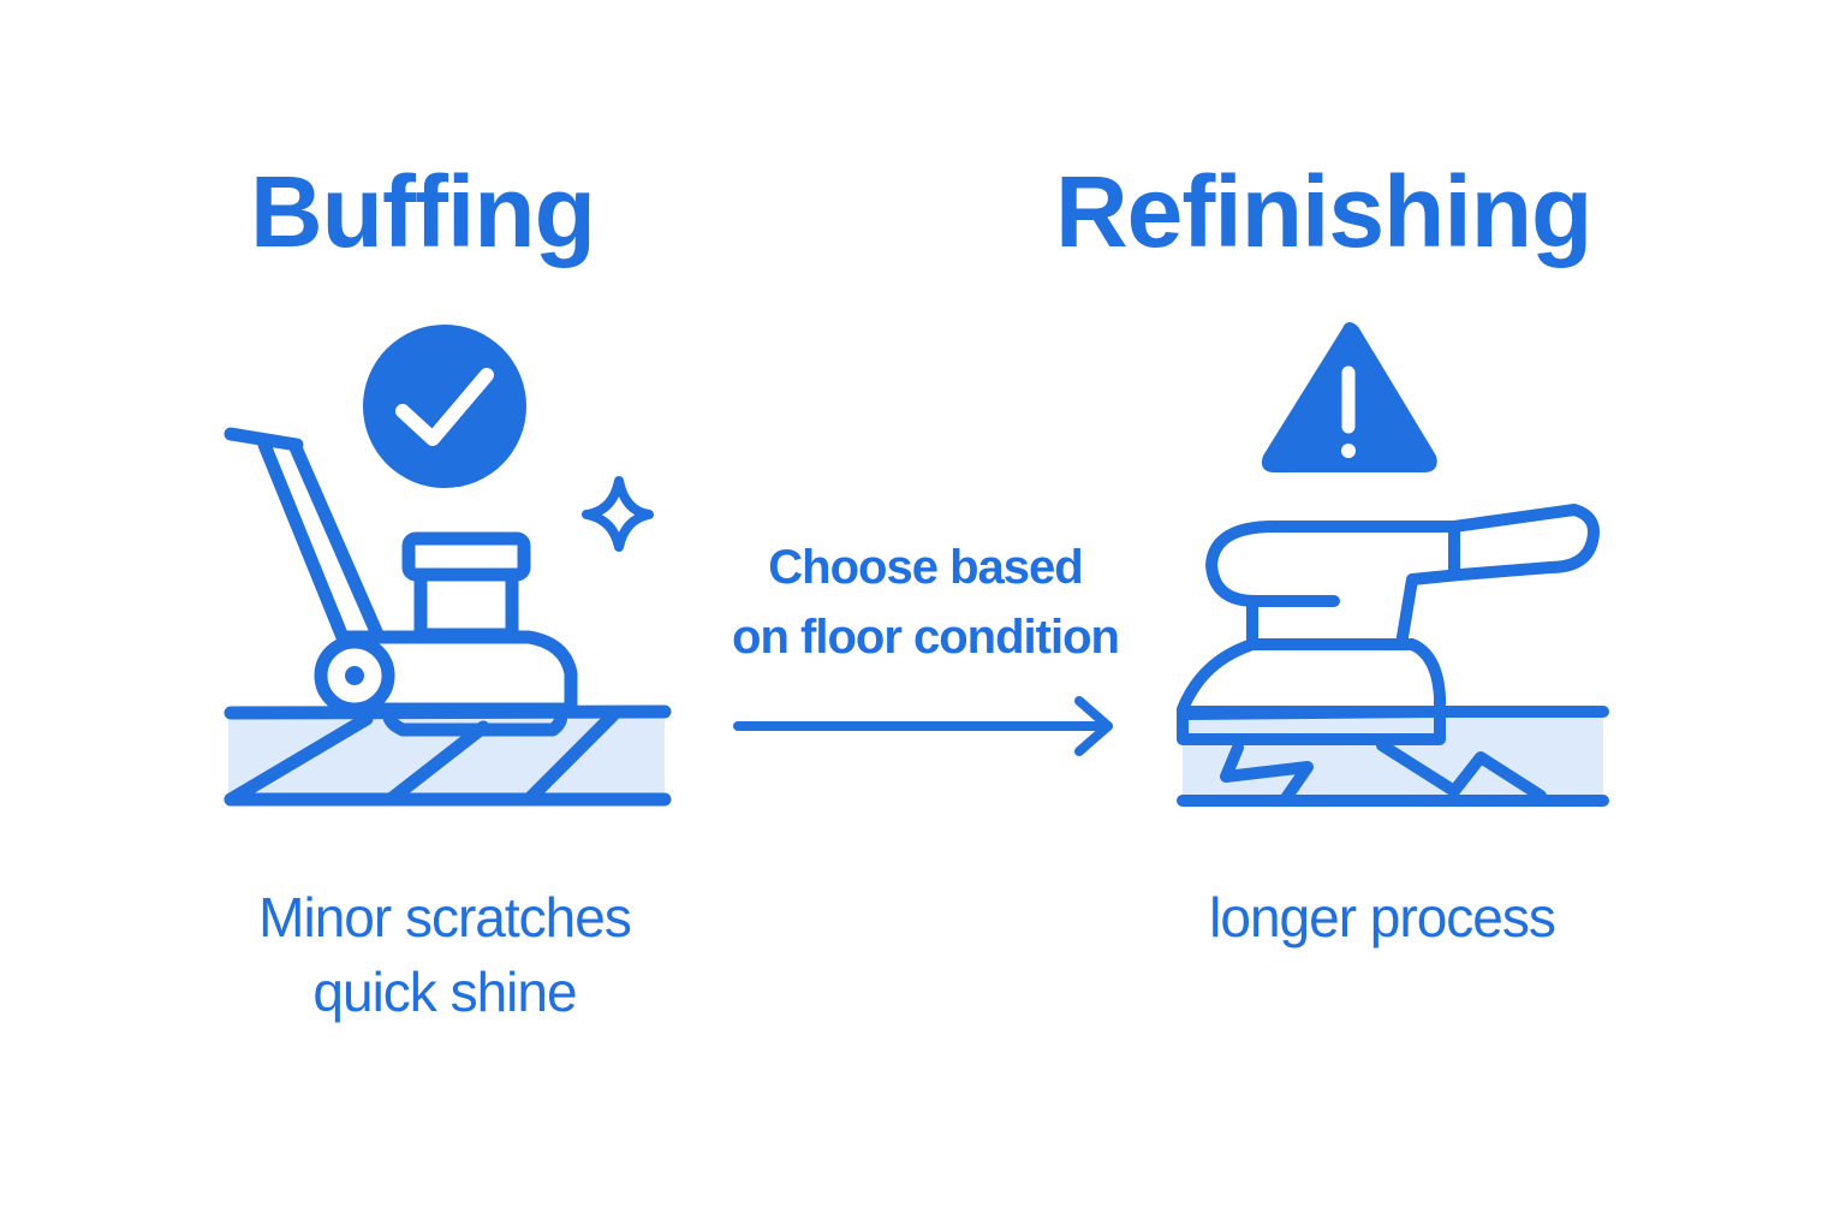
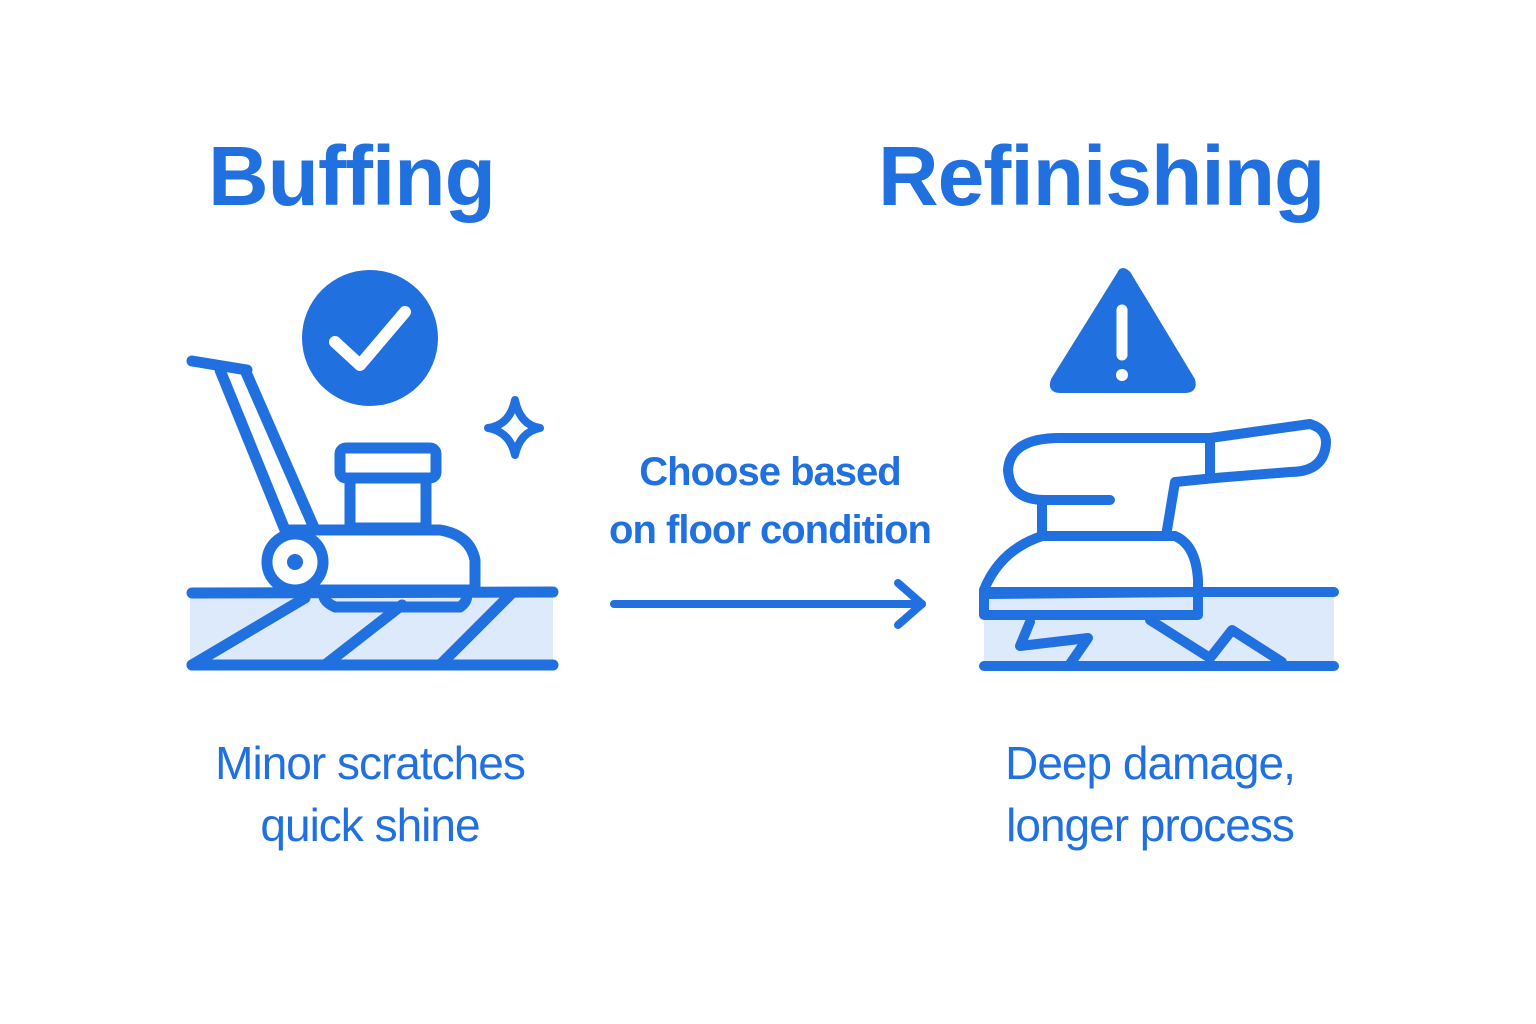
  Buffing
  Refinishing
  Choose based
  on floor condition
  Minor scratches
  quick shine
+ Deep damage,
  longer process
